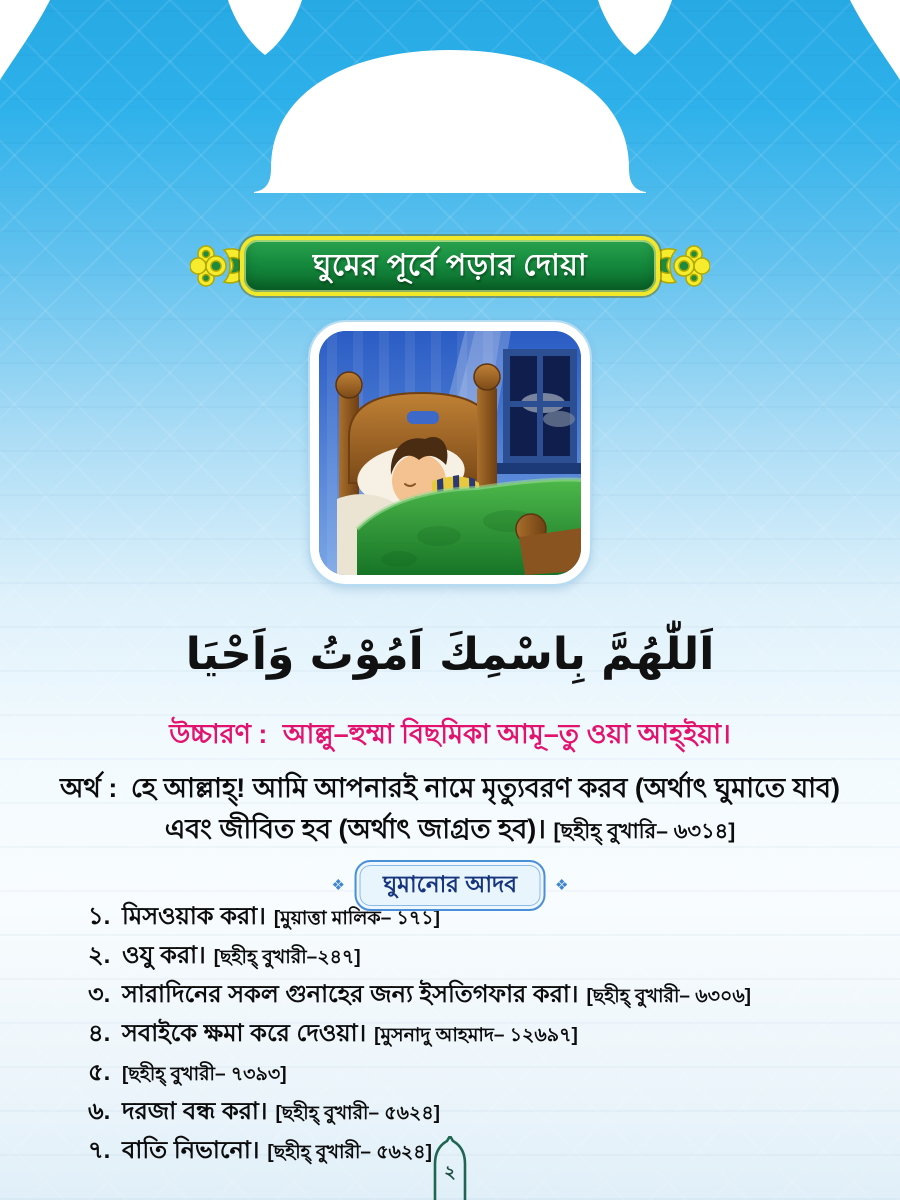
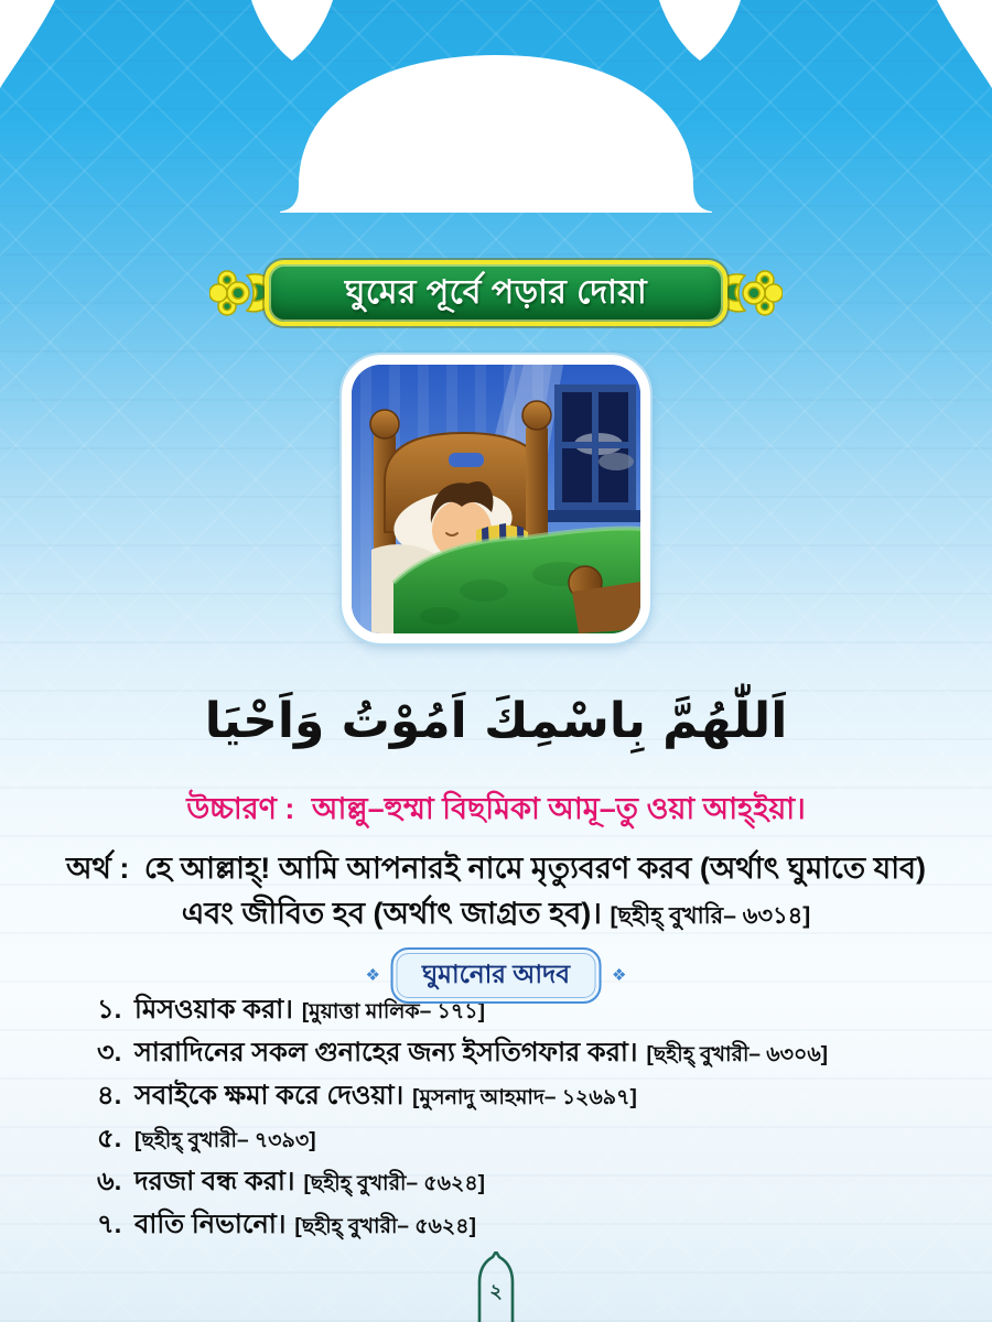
  ঘুমের পূর্বে পড়ার দোয়া
  اَللّٰهُمَّ بِاسْمِكَ اَمُوْتُ وَاَحْيَا
  উচ্চারণ : আল্লু–হুম্মা বিছমিকা আমূ–তু ওয়া আহ্ইয়া।
  অর্থ : হে আল্লাহ্! আমি আপনারই নামে মৃত্যুবরণ করব (অর্থাৎ ঘুমাতে যাব) এবং জীবিত হব (অর্থাৎ জাগ্রত হব)। [ছহীহ্ বুখারি– ৬৩১৪]
  ❖
  ঘুমানোর আদব
  ❖
  ১.
  মিসওয়াক করা।
  [মুয়াত্তা মালিক– ১৭১]
- ২.
- ওযু করা।
- [ছহীহ্ বুখারী–২৪৭]
  ৩.
  সারাদিনের সকল গুনাহের জন্য ইসতিগফার করা।
  [ছহীহ্ বুখারী– ৬৩০৬]
  ৪.
  সবাইকে ক্ষমা করে দেওয়া।
  [মুসনাদু আহমাদ– ১২৬৯৭]
  ৫.
  [ছহীহ্ বুখারী– ৭৩৯৩]
  ৬.
  দরজা বন্ধ করা।
  [ছহীহ্ বুখারী– ৫৬২৪]
  ৭.
  বাতি নিভানো।
  [ছহীহ্ বুখারী– ৫৬২৪]
  ২
